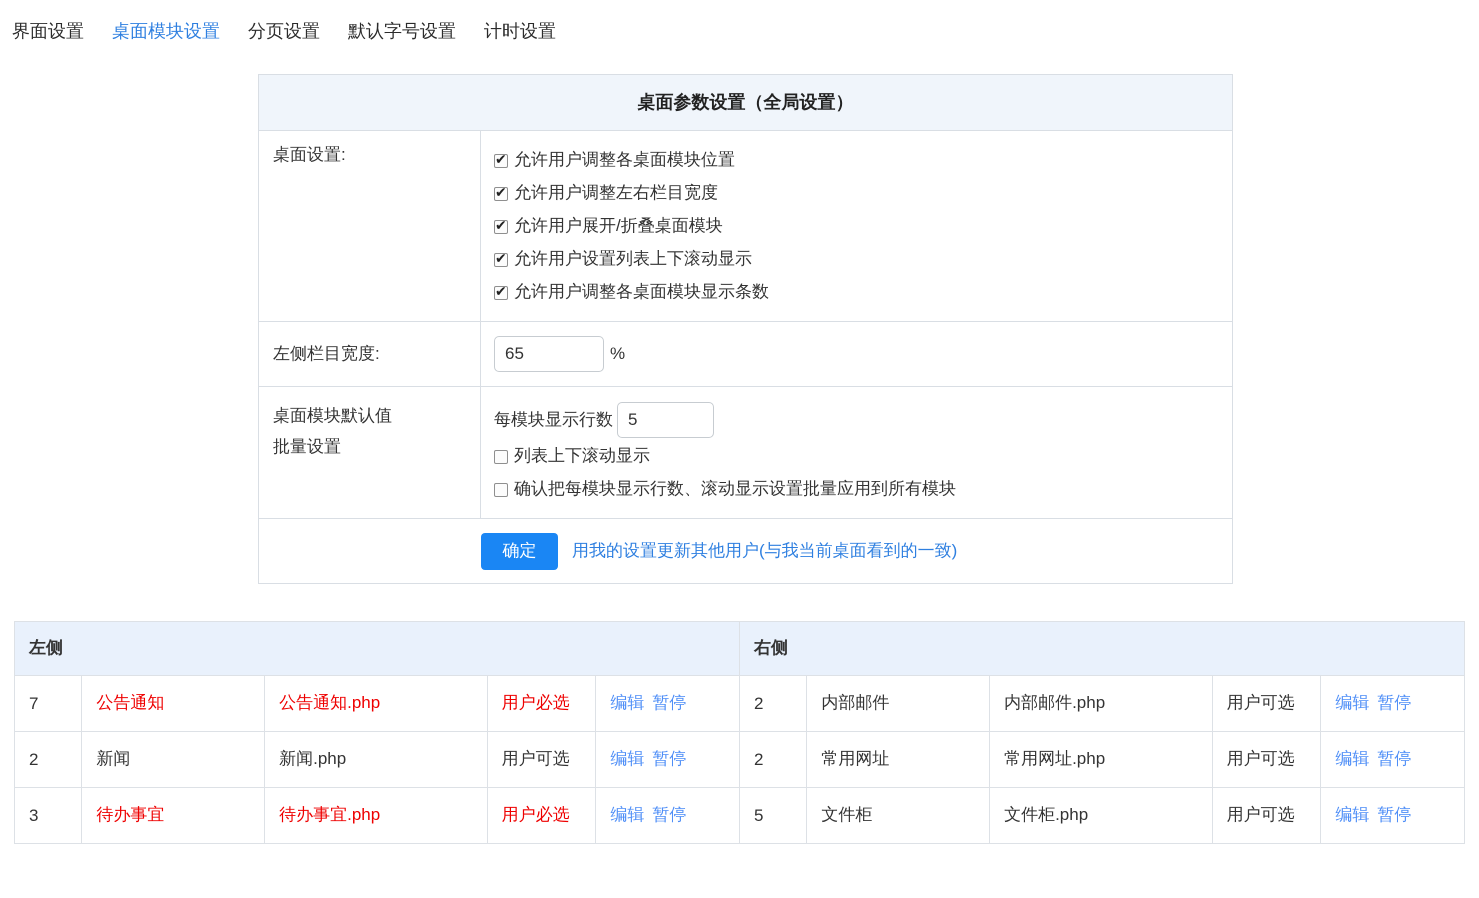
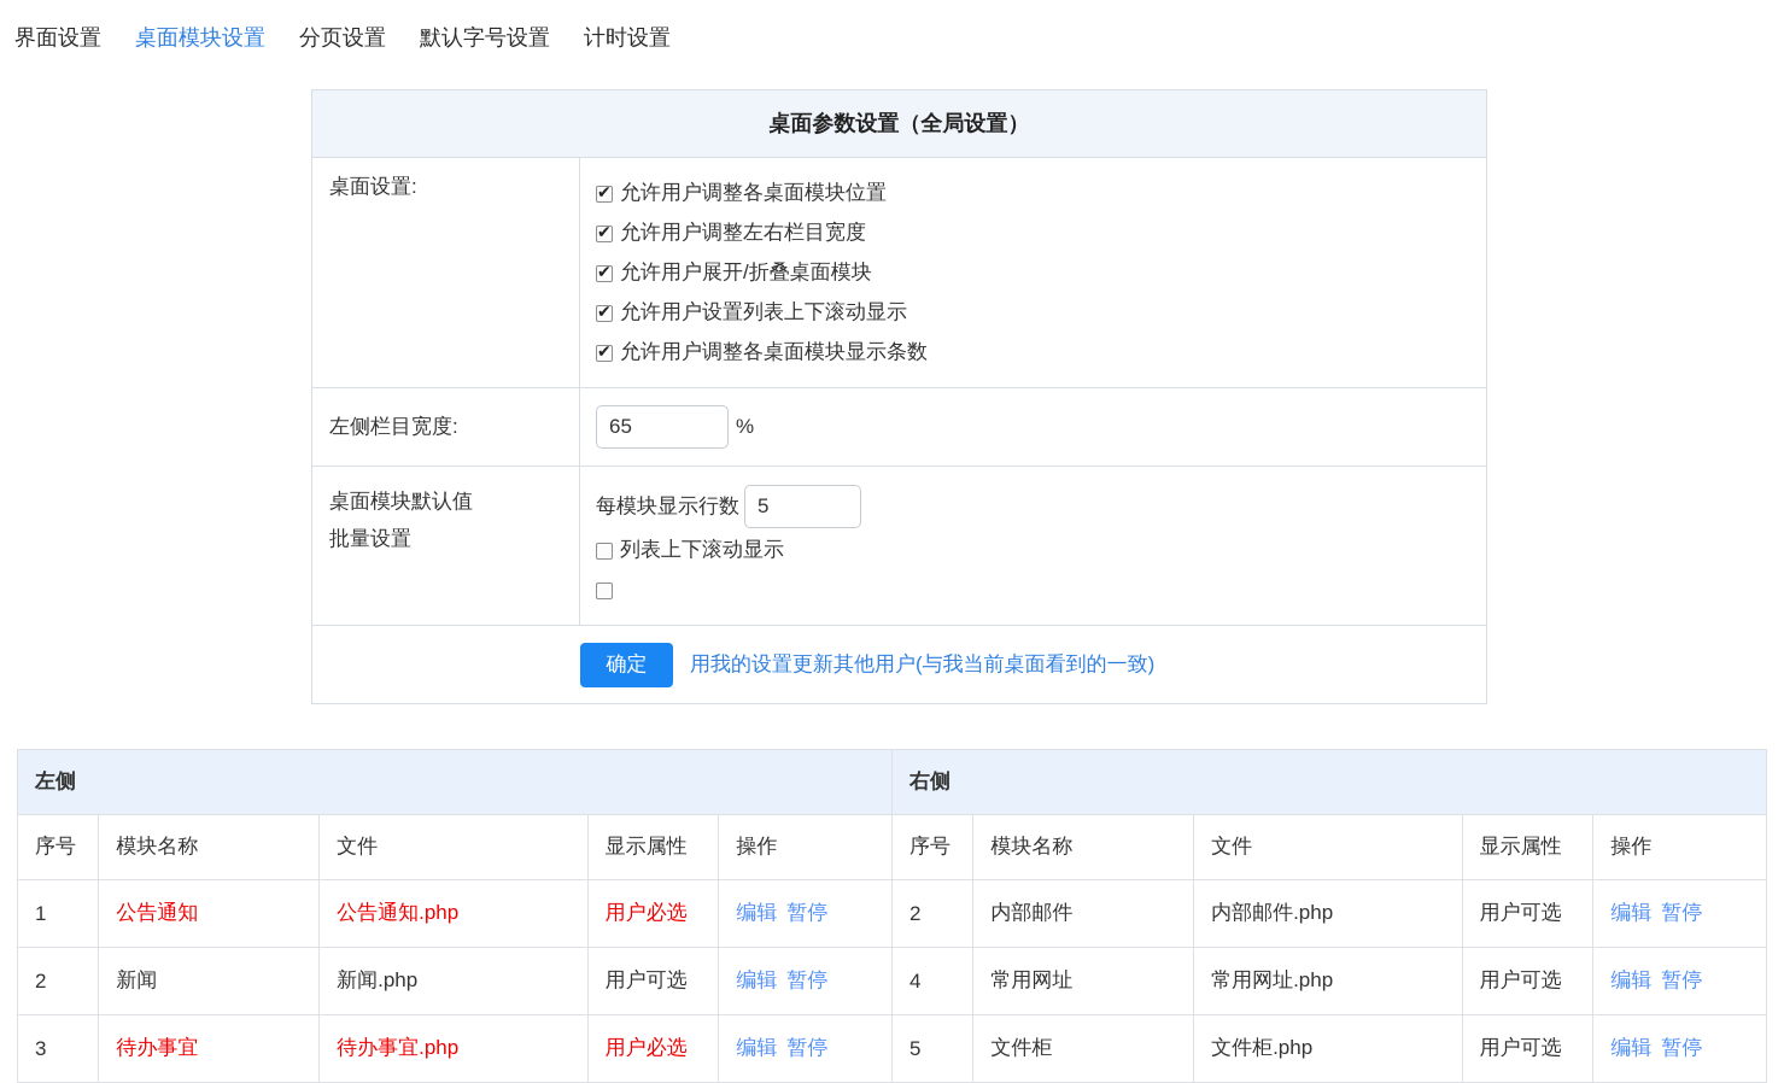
  界面设置
  桌面模块设置
  分页设置
  默认字号设置
  计时设置
  桌面参数设置（全局设置）
  桌面设置:
  允许用户调整各桌面模块位置
  允许用户调整左右栏目宽度
  允许用户展开/折叠桌面模块
  允许用户设置列表上下滚动显示
  允许用户调整各桌面模块显示条数
  左侧栏目宽度:
  65
  %
  桌面模块默认值
  批量设置
  每模块显示行数
  5
  列表上下滚动显示
- 确认把每模块显示行数、滚动显示设置批量应用到所有模块
  确定
  用我的设置更新其他用户(与我当前桌面看到的一致)
  左侧	右侧
+ 序号	模块名称	文件	显示属性	操作	序号	模块名称	文件	显示属性	操作
- 7	公告通知	公告通知.php	用户必选	编辑 暂停	2	内部邮件	内部邮件.php	用户可选	编辑 暂停
+ 1	公告通知	公告通知.php	用户必选	编辑 暂停	2	内部邮件	内部邮件.php	用户可选	编辑 暂停
- 2	新闻	新闻.php	用户可选	编辑 暂停	2	常用网址	常用网址.php	用户可选	编辑 暂停
+ 2	新闻	新闻.php	用户可选	编辑 暂停	4	常用网址	常用网址.php	用户可选	编辑 暂停
  3	待办事宜	待办事宜.php	用户必选	编辑 暂停	5	文件柜	文件柜.php	用户可选	编辑 暂停
